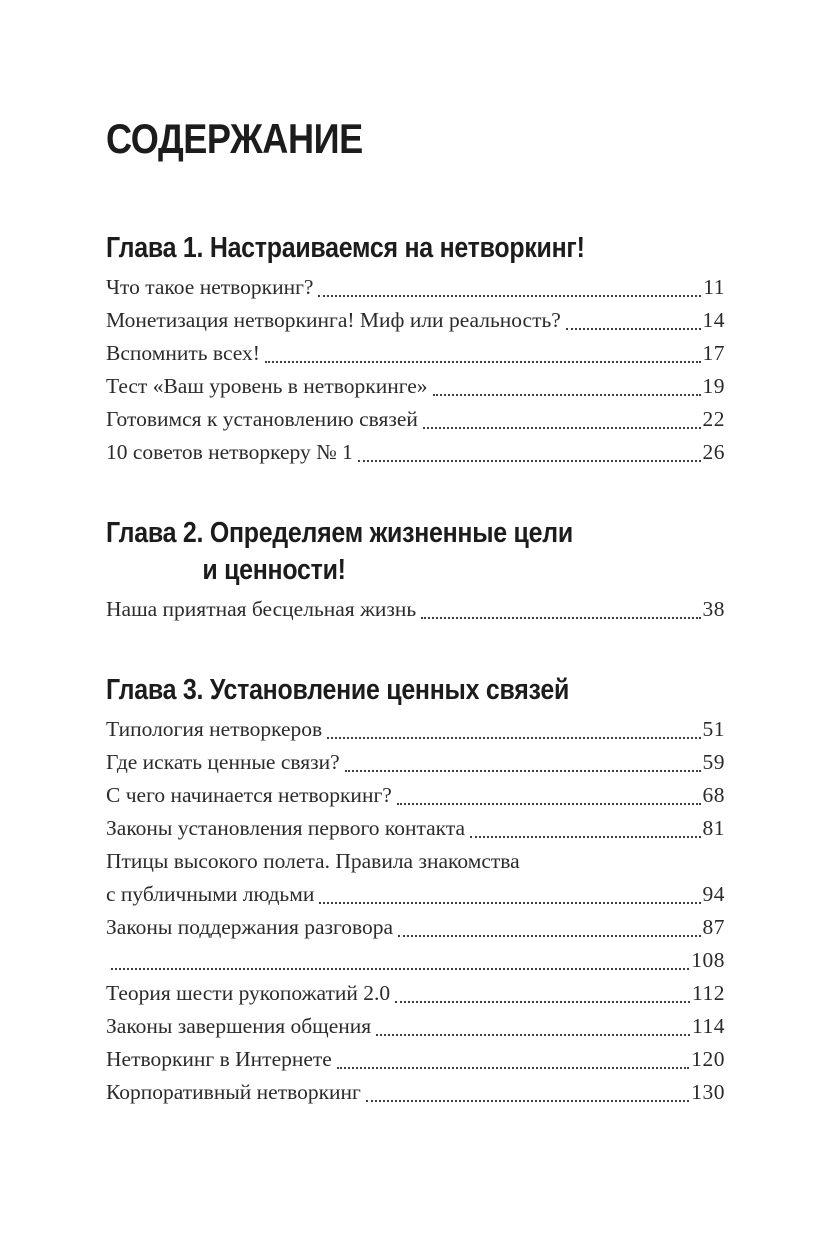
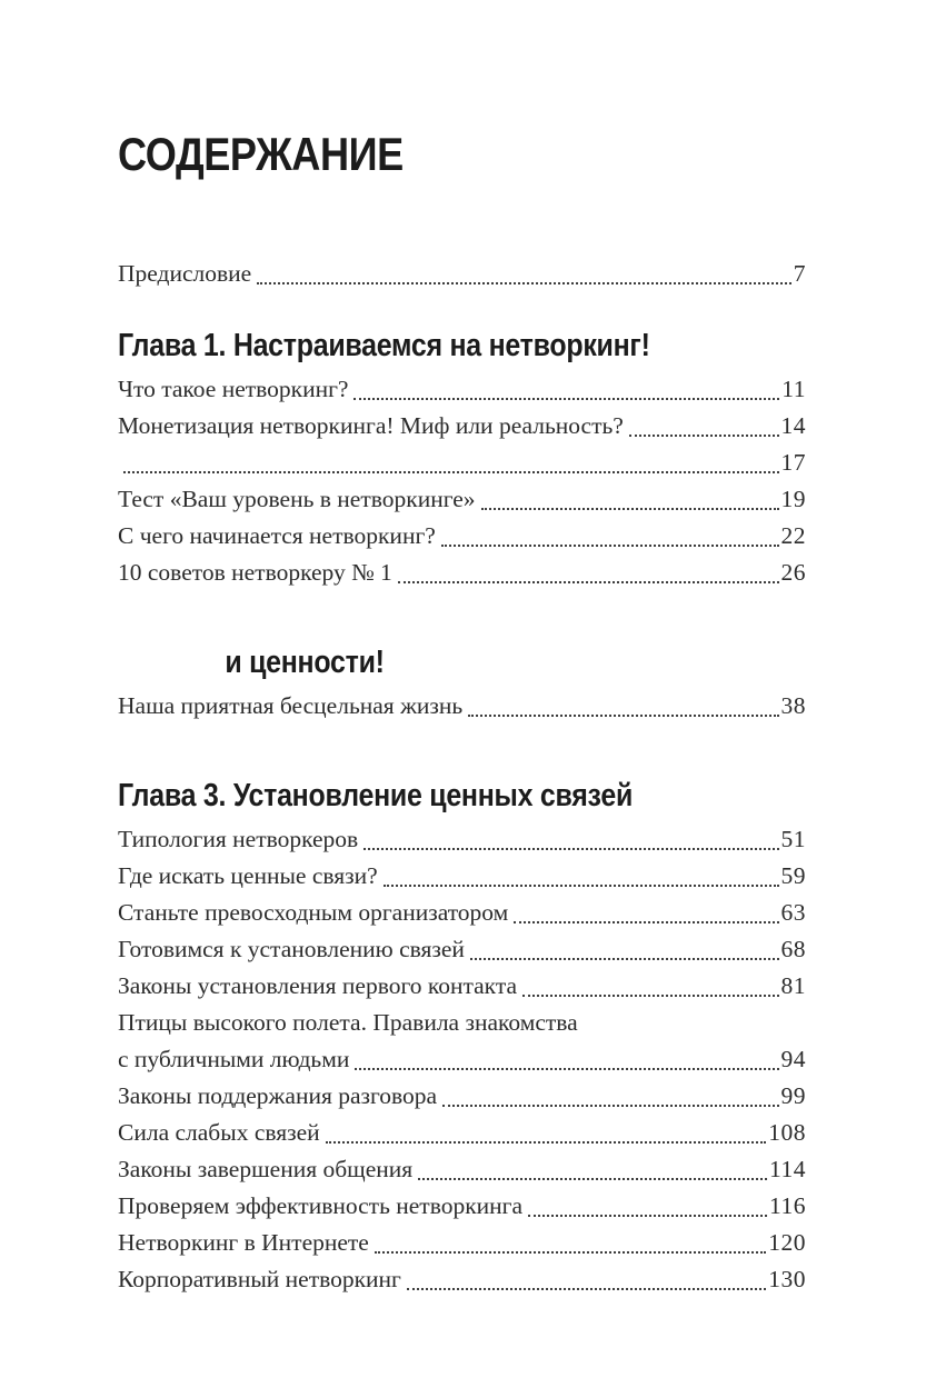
  СОДЕРЖАНИЕ
+ Предисловие
+ 7
  Глава 1. Настраиваемся на нетворкинг!
  Что такое нетворкинг?
  11
  Монетизация нетворкинга! Миф или реальность?
  14
- Вспомнить всех!
  17
  Тест «Ваш уровень в нетворкинге»
  19
- Готовимся к установлению связей
+ С чего начинается нетворкинг?
  22
  10 советов нетворкеру № 1
  26
- Глава 2. Определяем жизненные цели
  и ценности!
  Наша приятная бесцельная жизнь
  38
  Глава 3. Установление ценных связей
  Типология нетворкеров
  51
  Где искать ценные связи?
  59
+ Станьте превосходным организатором
+ 63
- С чего начинается нетворкинг?
+ Готовимся к установлению связей
  68
  Законы установления первого контакта
  81
  Птицы высокого полета. Правила знакомства
  с публичными людьми
  94
  Законы поддержания разговора
- 87
+ 99
+ Сила слабых связей
  108
- Теория шести рукопожатий 2.0
- 112
  Законы завершения общения
  114
+ Проверяем эффективность нетворкинга
+ 116
  Нетворкинг в Интернете
  120
  Корпоративный нетворкинг
  130
